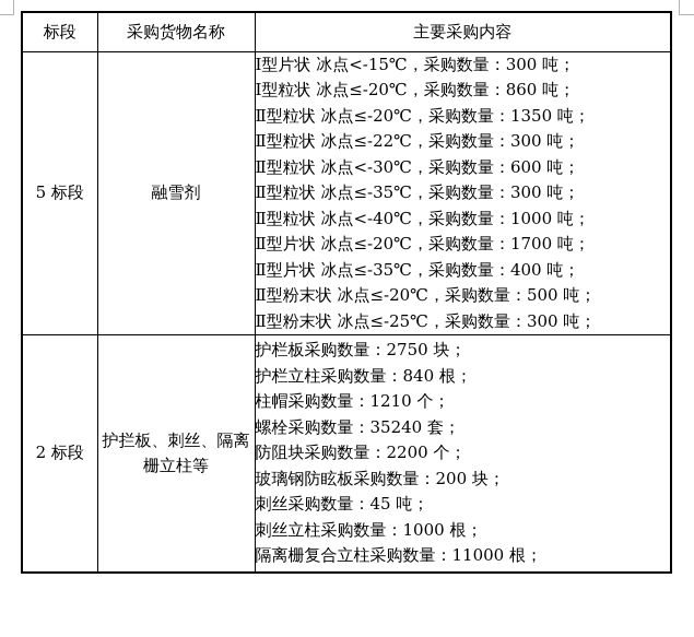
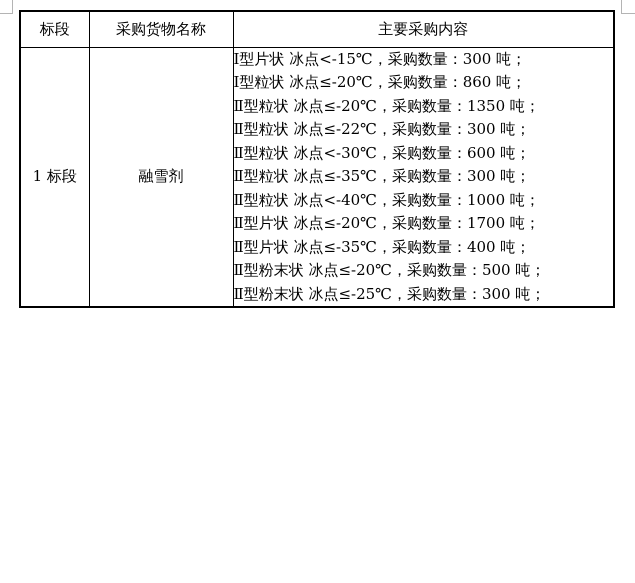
  标段	采购货物名称	主要采购内容
- 5 标段	融雪剂	Ⅰ型片状 冰点<-15℃，采购数量：300 吨； Ⅰ型粒状 冰点≤-20℃，采购数量：860 吨； Ⅱ型粒状 冰点≤-20℃，采购数量：1350 吨； Ⅱ型粒状 冰点≤-22℃，采购数量：300 吨； Ⅱ型粒状 冰点<-30℃，采购数量：600 吨； Ⅱ型粒状 冰点≤-35℃，采购数量：300 吨； Ⅱ型粒状 冰点<-40℃，采购数量：1000 吨； Ⅱ型片状 冰点≤-20℃，采购数量：1700 吨； Ⅱ型片状 冰点≤-35℃，采购数量：400 吨； Ⅱ型粉末状 冰点≤-20℃，采购数量：500 吨； Ⅱ型粉末状 冰点≤-25℃，采购数量：300 吨；
+ 1 标段	融雪剂	Ⅰ型片状 冰点<-15℃，采购数量：300 吨； Ⅰ型粒状 冰点≤-20℃，采购数量：860 吨； Ⅱ型粒状 冰点≤-20℃，采购数量：1350 吨； Ⅱ型粒状 冰点≤-22℃，采购数量：300 吨； Ⅱ型粒状 冰点<-30℃，采购数量：600 吨； Ⅱ型粒状 冰点≤-35℃，采购数量：300 吨； Ⅱ型粒状 冰点<-40℃，采购数量：1000 吨； Ⅱ型片状 冰点≤-20℃，采购数量：1700 吨； Ⅱ型片状 冰点≤-35℃，采购数量：400 吨； Ⅱ型粉末状 冰点≤-20℃，采购数量：500 吨； Ⅱ型粉末状 冰点≤-25℃，采购数量：300 吨；
- 2 标段	护拦板、刺丝、隔离栅立柱等	护栏板采购数量：2750 块； 护栏立柱采购数量：840 根； 柱帽采购数量：1210 个； 螺栓采购数量：35240 套； 防阻块采购数量：2200 个； 玻璃钢防眩板采购数量：200 块； 刺丝采购数量：45 吨； 刺丝立柱采购数量：1000 根； 隔离栅复合立柱采购数量：11000 根；
